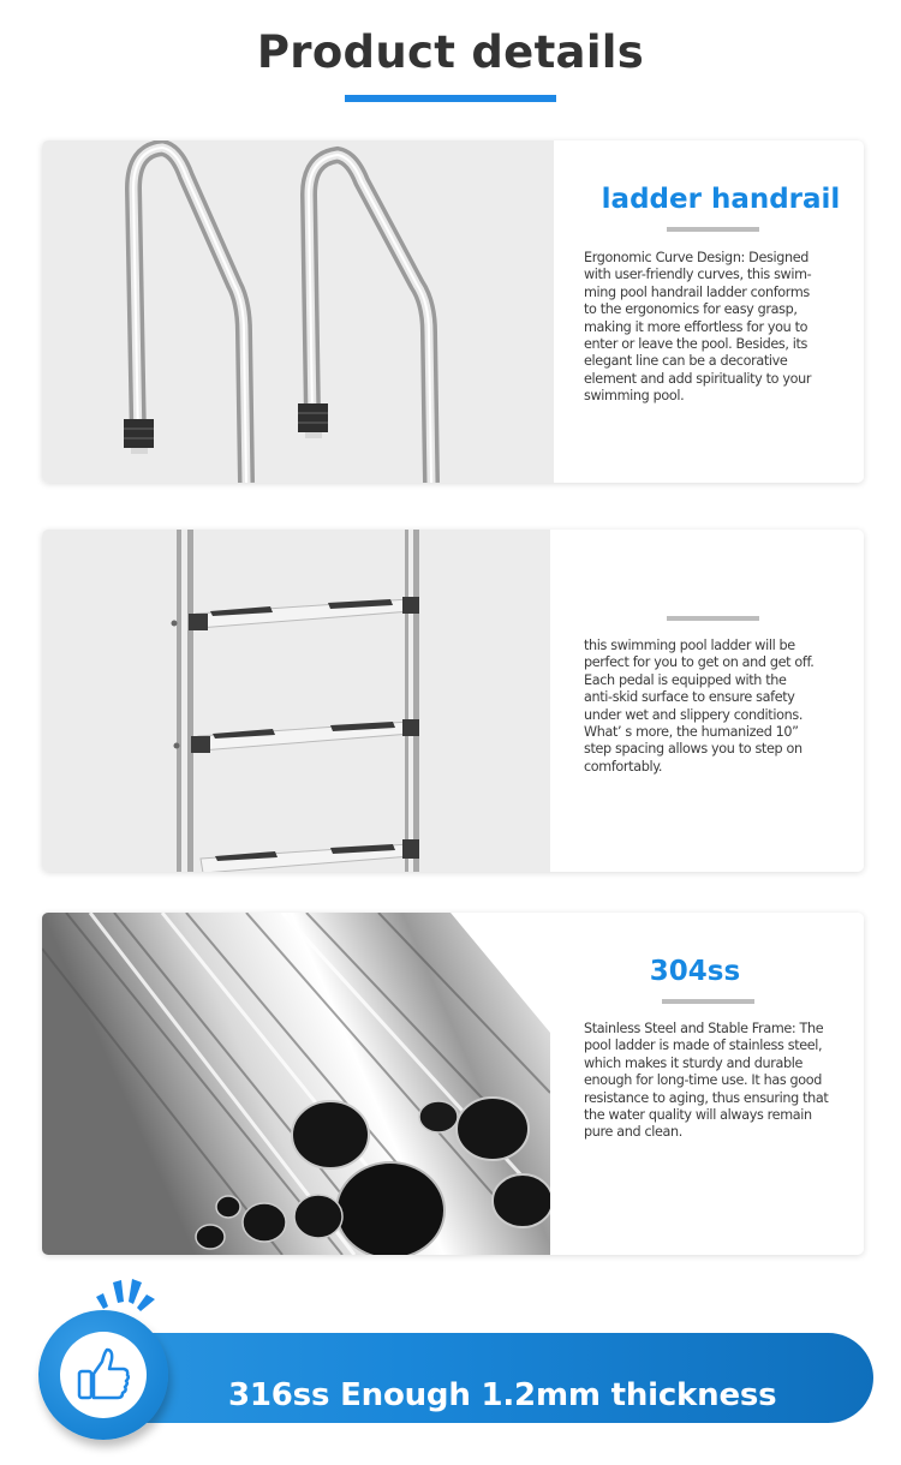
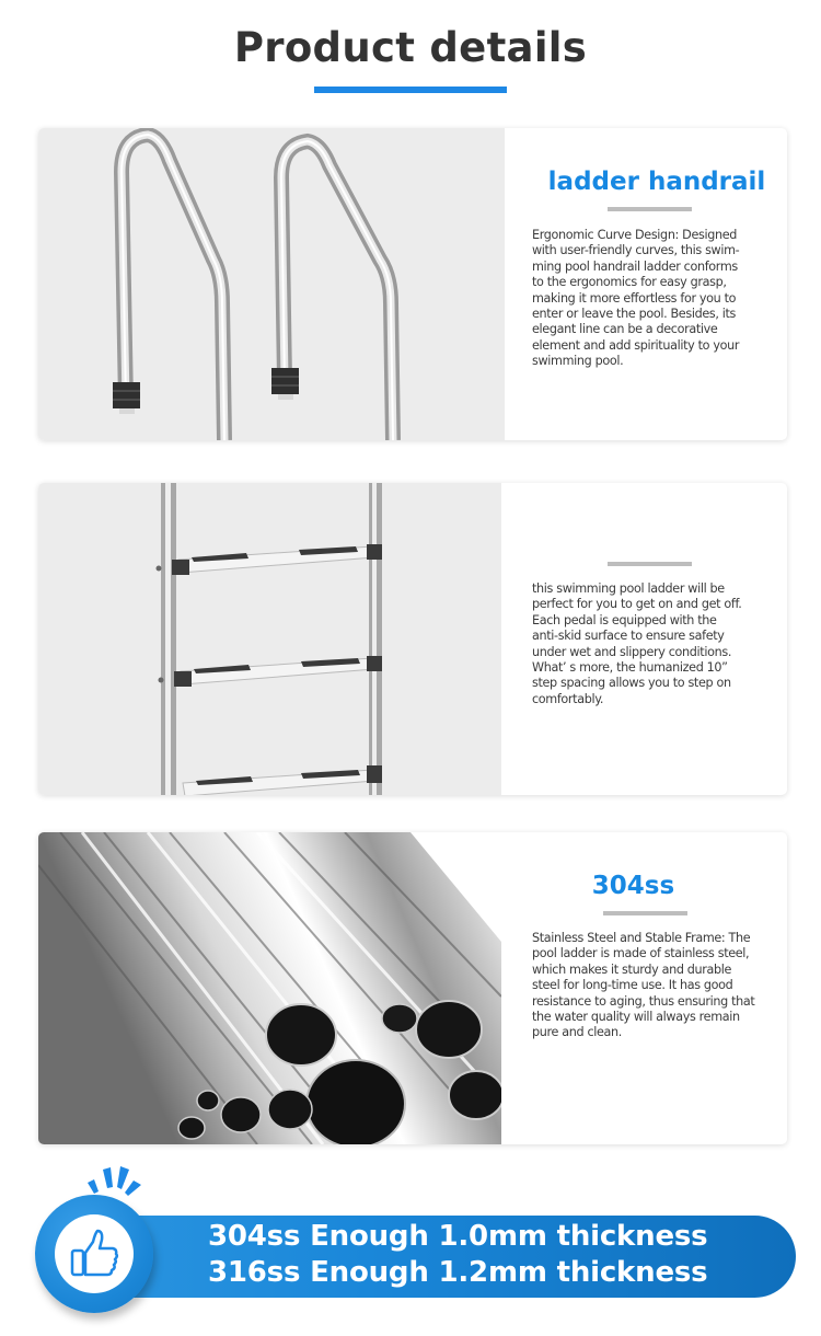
  Product details
  ladder handrail
  Ergonomic Curve Design: Designed
  with user-friendly curves, this swim-
  ming pool handrail ladder conforms
  to the ergonomics for easy grasp,
  making it more effortless for you to
  enter or leave the pool. Besides, its
  elegant line can be a decorative
  element and add spirituality to your
  swimming pool.
  this swimming pool ladder will be
  perfect for you to get on and get off.
  Each pedal is equipped with the
  anti-skid surface to ensure safety
  under wet and slippery conditions.
  What’ s more, the humanized 10”
  step spacing allows you to step on
  comfortably.
  304ss
  Stainless Steel and Stable Frame: The
  pool ladder is made of stainless steel,
  which makes it sturdy and durable
- enough for long-time use. It has good
+ steel for long-time use. It has good
  resistance to aging, thus ensuring that
  the water quality will always remain
  pure and clean.
+ 304ss Enough 1.0mm thickness
  316ss Enough 1.2mm thickness
